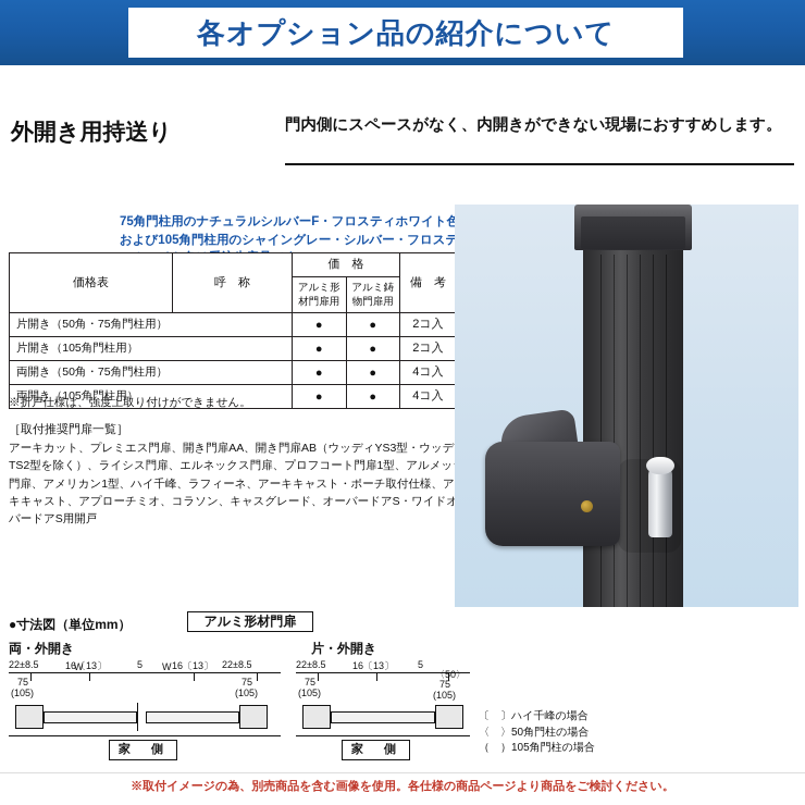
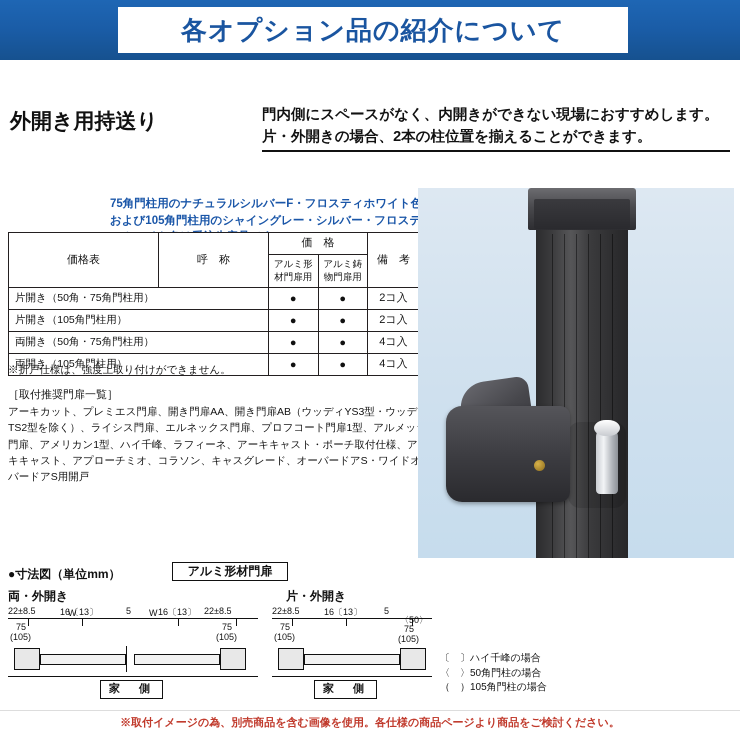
  各オプション品の紹介について
  外開き用持送り
  門内側にスペースがなく、内開きができない現場におすすめします。
+ 片・外開きの場合、2本の柱位置を揃えることができます。
  75角門柱用のナチュラルシルバーF・フロスティホワイト色および105角門柱用のシャイングレー・シルバー・フロステ
  価格表	呼 称	価 格	備 考
  アルミ形材門扉用	アルミ鋳物門扉用
  片開き（50角・75角門柱用）	●	●	2コ入
  片開き（105角門柱用）	●	●	2コ入
  両開き（50角・75角門柱用）	●	●	4コ入
  両開き（105角門柱用）	●	●	4コ入
  ※折戸仕様は、強度上取り付けができません。
  ［取付推奨門扉一覧］
  アーキカット、プレミエス門扉、開き門扉AA、開き門扉AB（ウッディYS3型・ウッデTS2型を除く）、ライシス門扉、エルネックス門扉、プロフコート門扉1型、アルメッ門扉、アメリカン1型、ハイ千峰、ラフィーネ、アーキキャスト・ポーチ取付仕様、アキキャスト、アプローチミオ、コラソン、キャスグレード、オーバードアS・ワイドオバードアS用開戸
  ●寸法図（単位mm）
  アルミ形材門扉
  両・外開き
  片・外開き
  22±8.5
  16〔13〕
  5
  16〔13〕
  22±8.5
  75
  (105)
  75
  (105)
  W
  W
  家 側
  22±8.5
  16〔13〕
  5
  75
  (105)
  〈50〉
  75
  (105)
  家 側
  〔 〕ハイ千峰の場合
  〈 〉50角門柱の場合
  （ ）105角門柱の場合
  ※取付イメージの為、別売商品を含む画像を使用。各仕様の商品ページより商品をご検討ください。
